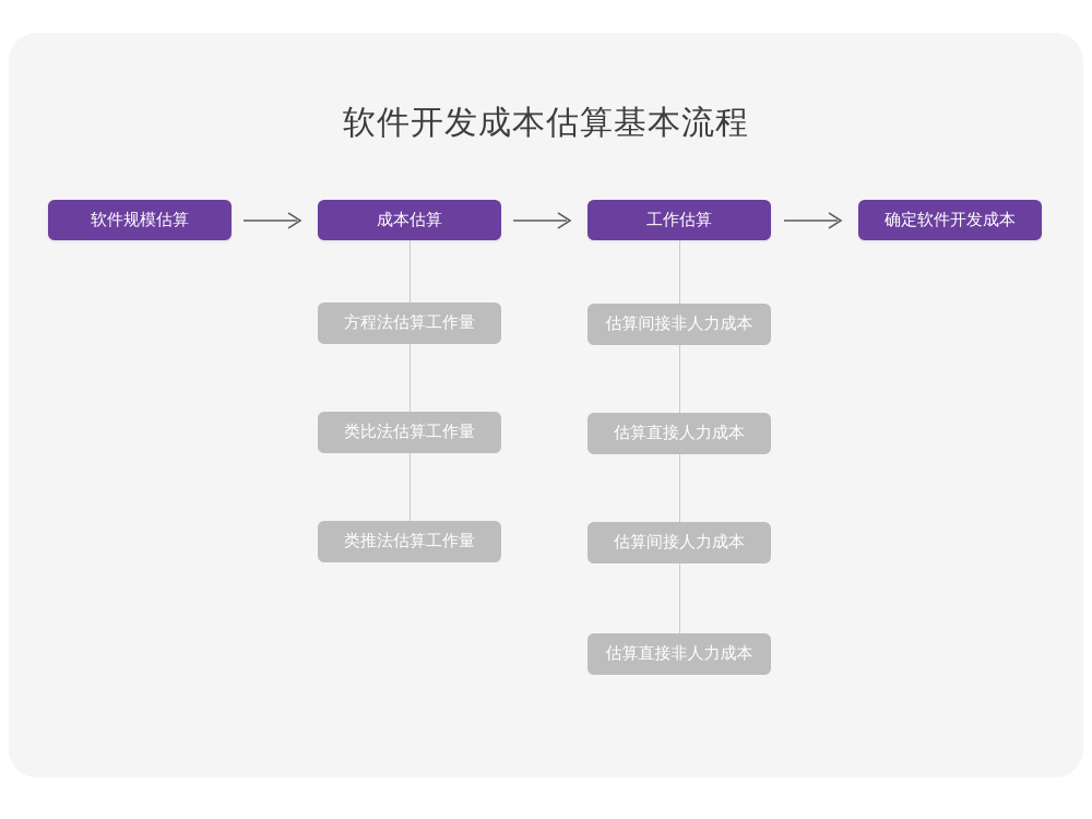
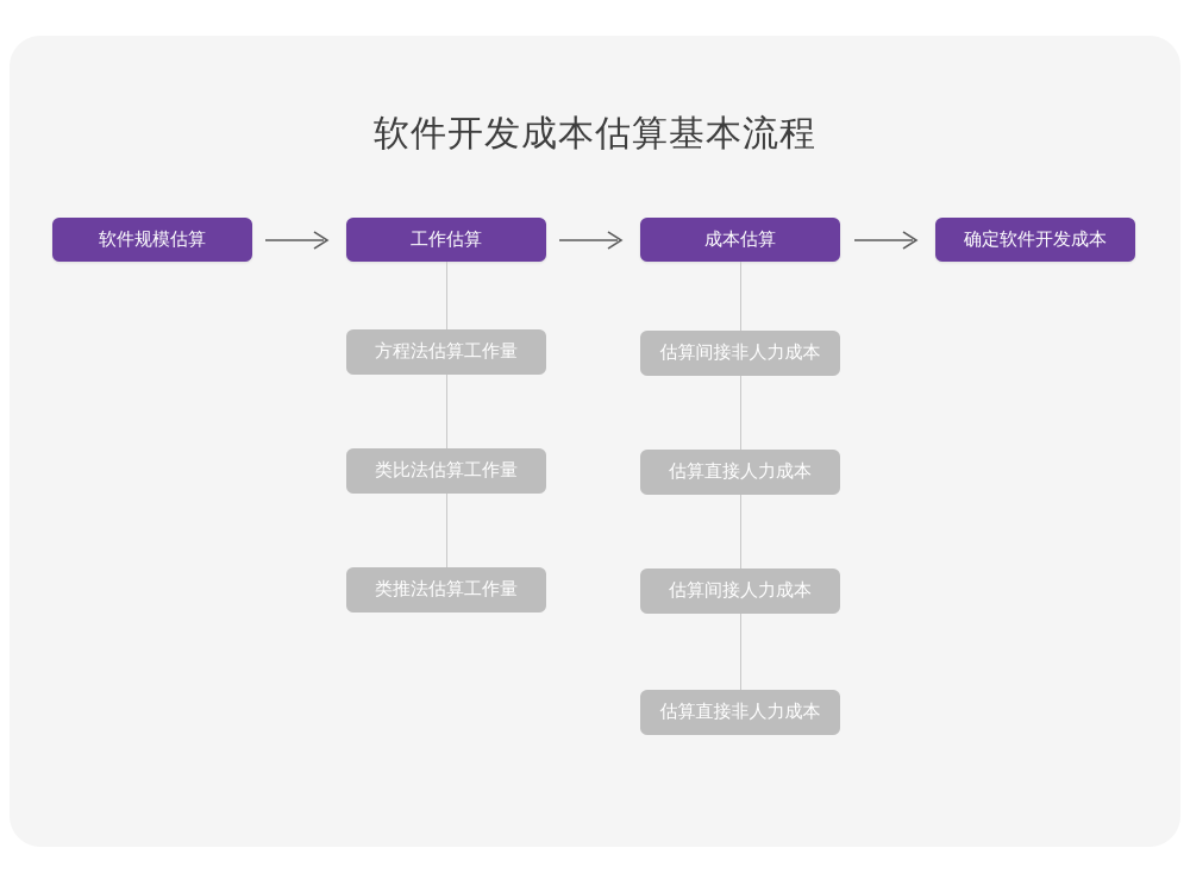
  软件开发成本估算基本流程
  软件规模估算
- 成本估算
+ 工作估算
  方程法估算工作量
  类比法估算工作量
  类推法估算工作量
- 工作估算
+ 成本估算
  估算间接非人力成本
  估算直接人力成本
  估算间接人力成本
  估算直接非人力成本
  确定软件开发成本
